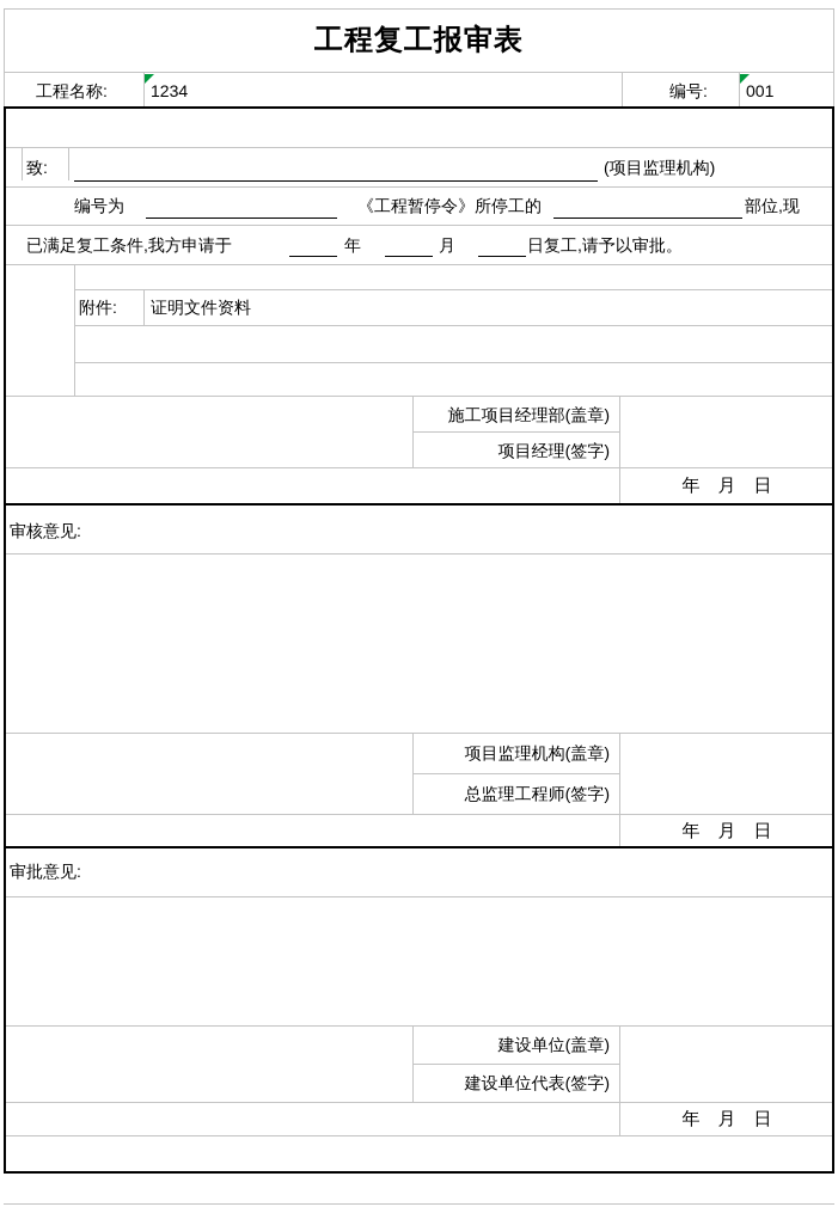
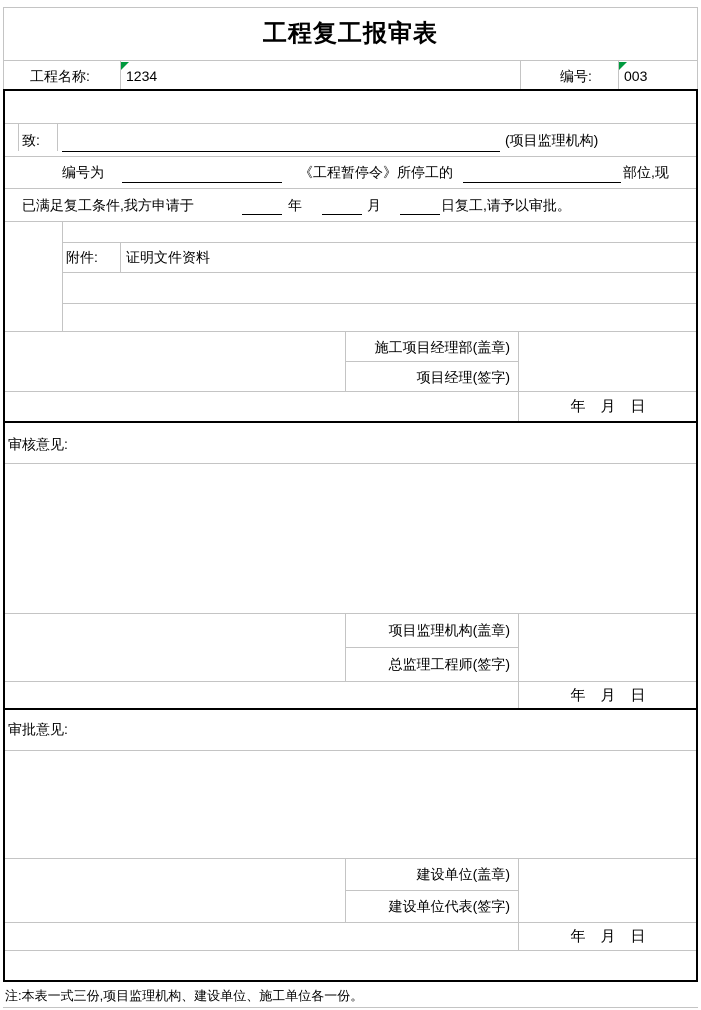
  工程复工报审表
  工程名称:
  1234
  编号:
- 001
+ 003
  致:
  (项目监理机构)
  编号为
  《工程暂停令》所停工的
  部位,现
  已满足复工条件,我方申请于
  年
  月
  日复工,请予以审批。
  附件:
  证明文件资料
  施工项目经理部(盖章)
  项目经理(签字)
  年 月 日
  审核意见:
  项目监理机构(盖章)
  总监理工程师(签字)
  年 月 日
  审批意见:
  建设单位(盖章)
  建设单位代表(签字)
  年 月 日
+ 注:本表一式三份,项目监理机构、建设单位、施工单位各一份。
